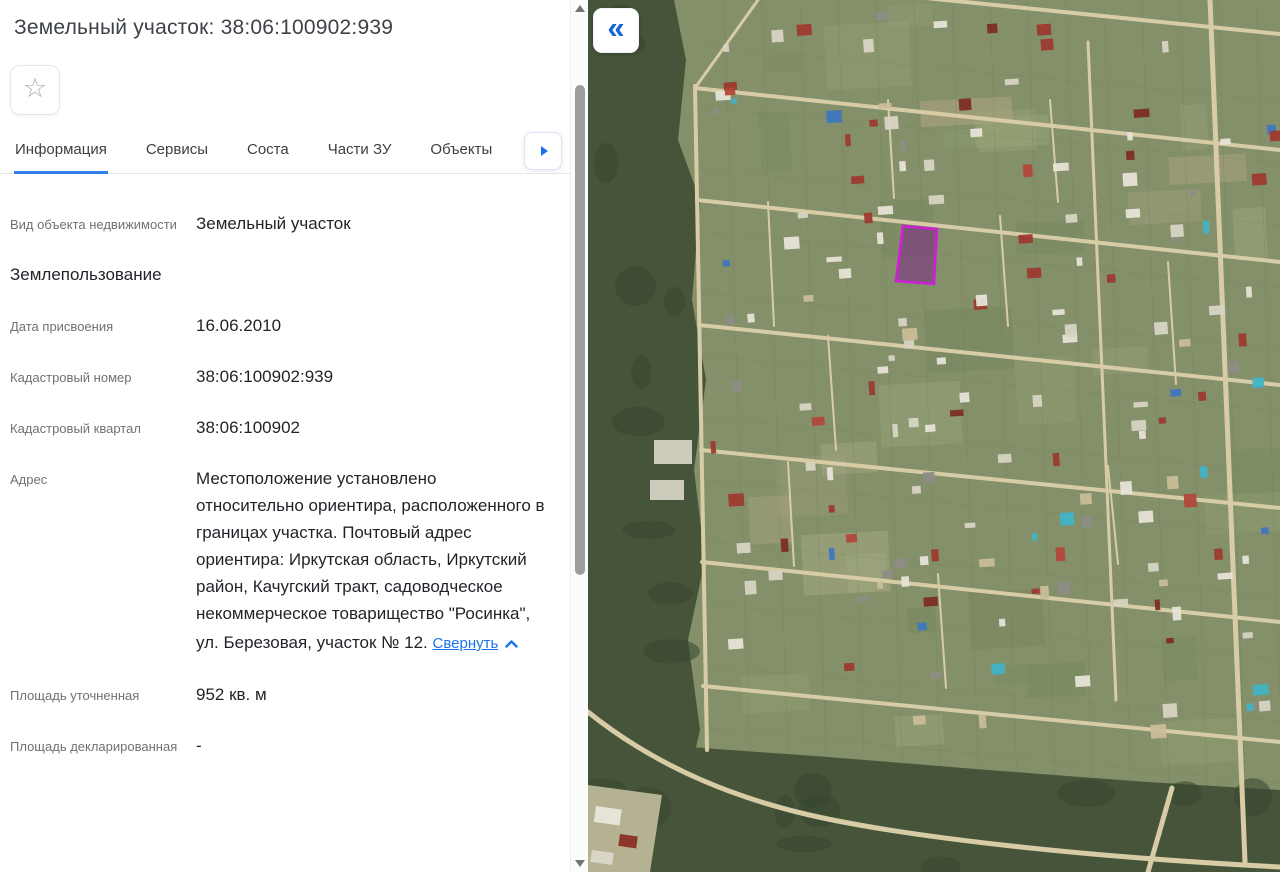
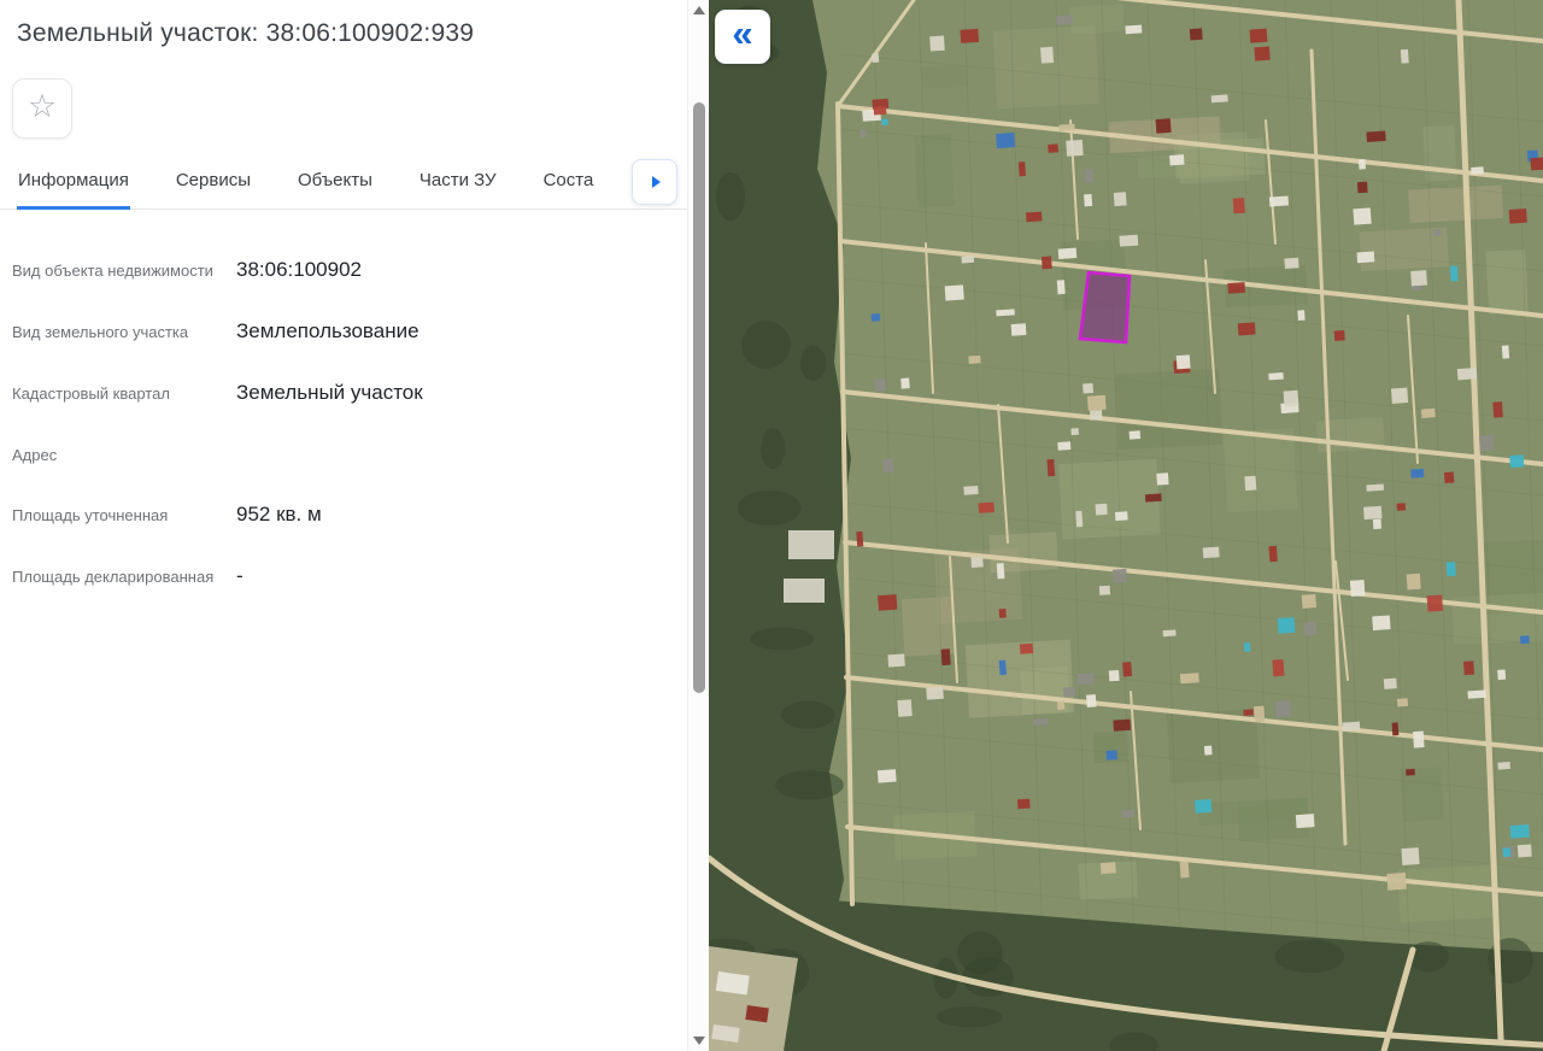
  Земельный участок: 38:06:100902:939
  ☆
  Информация
  Сервисы
- Соста
+ Объекты
  Части ЗУ
- Объекты
+ Соста
  Вид объекта недвижимости
- Земельный участок
+ 38:06:100902
+ Вид земельного участка
  Землепользование
- Дата присвоения
- 16.06.2010
- Кадастровый номер
- 38:06:100902:939
  Кадастровый квартал
- 38:06:100902
+ Земельный участок
  Адрес
- Местоположение установлено относительно ориентира, расположенного в границах участка. Почтовый адрес ориентира: Иркутская область, Иркутский район, Качугский тракт, садоводческое некоммерческое товарищество "Росинка", ул. Березовая, участок № 12.
- Свернуть
  Площадь уточненная
  952 кв. м
  Площадь декларированная
  -
  «
